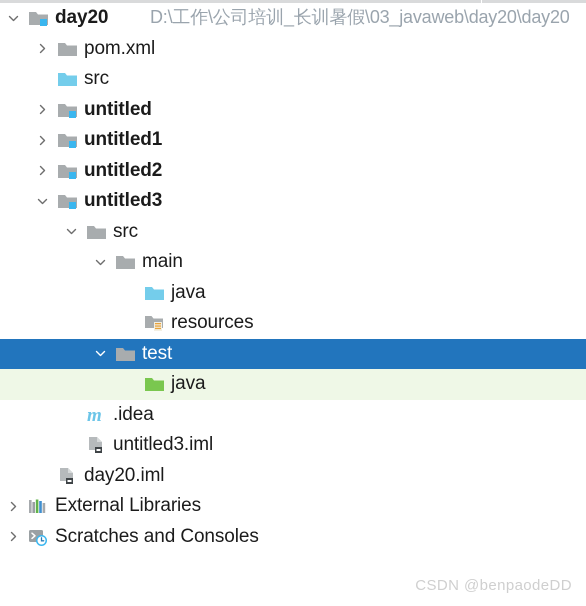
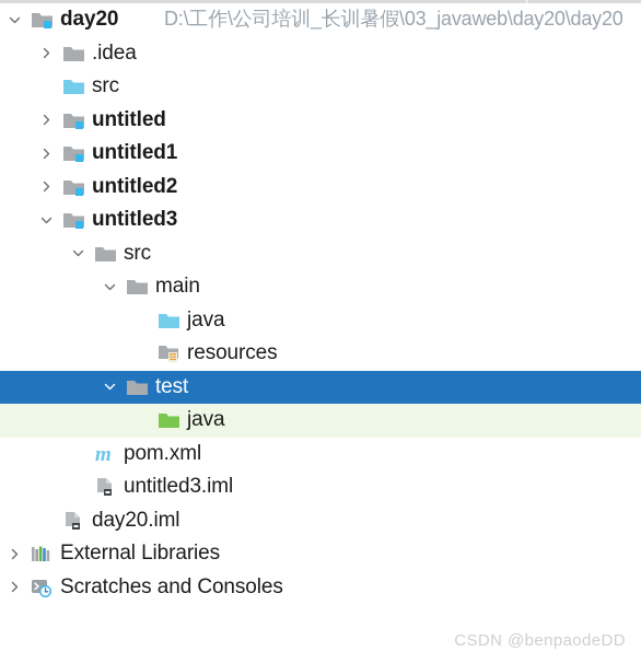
  day20
  D:\工作\公司培训_长训暑假\03_javaweb\day20\day20
- pom.xml
+ .idea
  src
  untitled
  untitled1
  untitled2
  untitled3
  src
  main
  java
  resources
  test
  java
  m
- .idea
+ pom.xml
  untitled3.iml
  day20.iml
  External Libraries
  Scratches and Consoles
  CSDN @benpaodeDD
